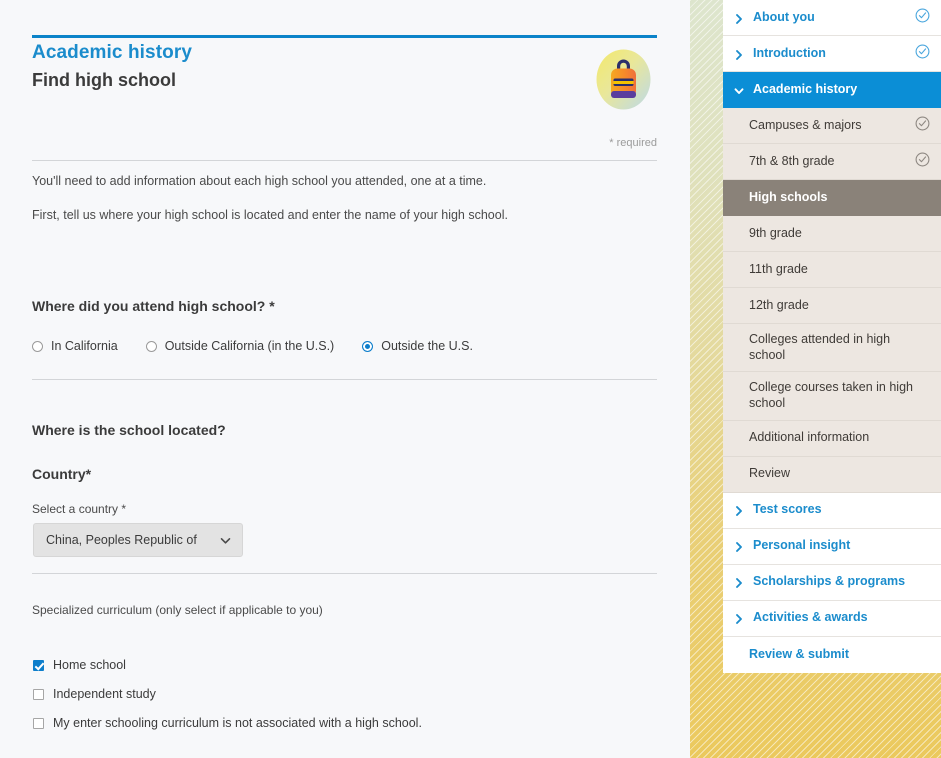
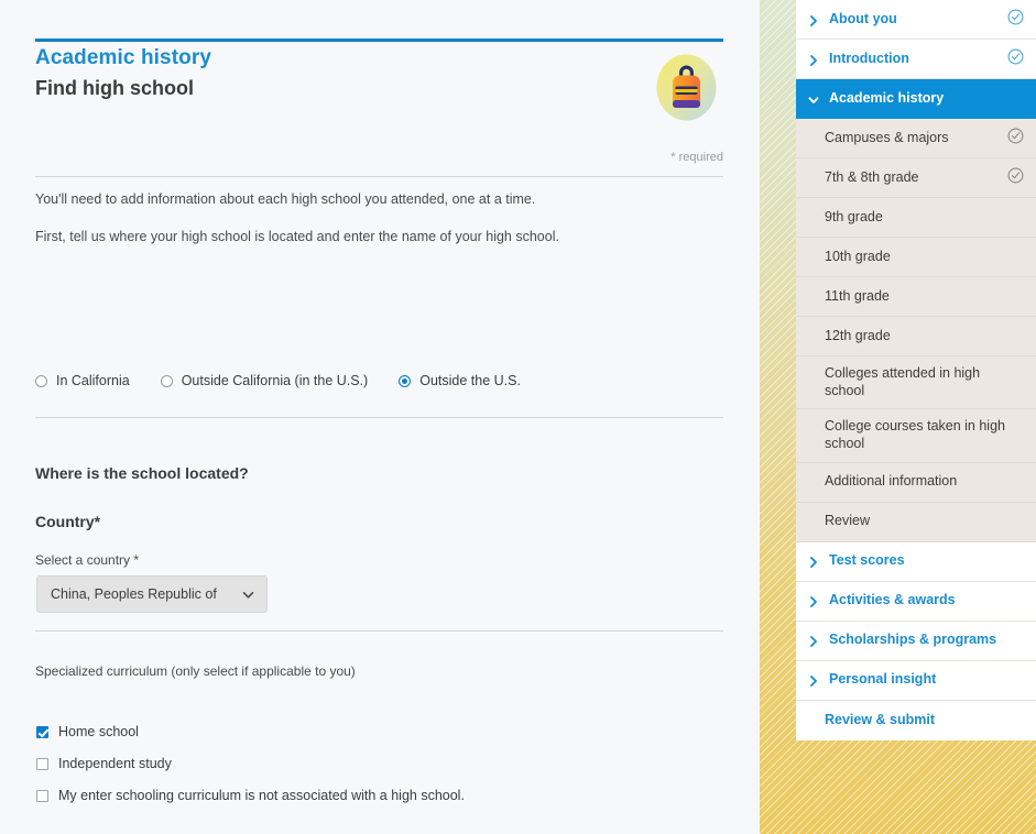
  Academic history
  Find high school
  * required
  You'll need to add information about each high school you attended, one at a time.
  First, tell us where your high school is located and enter the name of your high school.
- Where did you attend high school? *
  In California
  Outside California (in the U.S.)
  Outside the U.S.
  Where is the school located?
  Country*
  Select a country *
  China, Peoples Republic of
  Specialized curriculum (only select if applicable to you)
  Home school
  Independent study
  My enter schooling curriculum is not associated with a high school.
  About you
  Introduction
  Academic history
  Campuses & majors
  7th & 8th grade
- High schools
  9th grade
+ 10th grade
  11th grade
  12th grade
  Colleges attended in high school
  College courses taken in high school
  Additional information
  Review
  Test scores
- Personal insight
+ Activities & awards
  Scholarships & programs
- Activities & awards
+ Personal insight
  Review & submit
